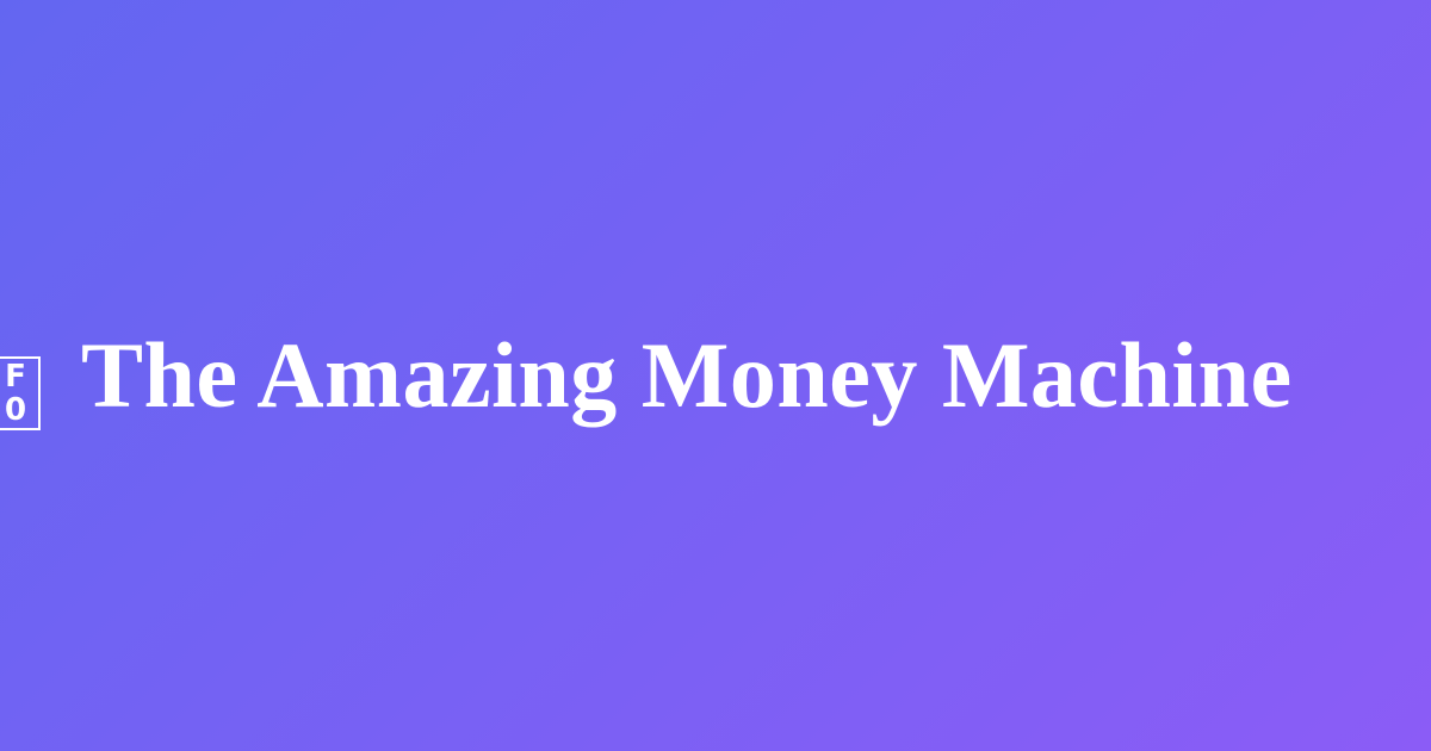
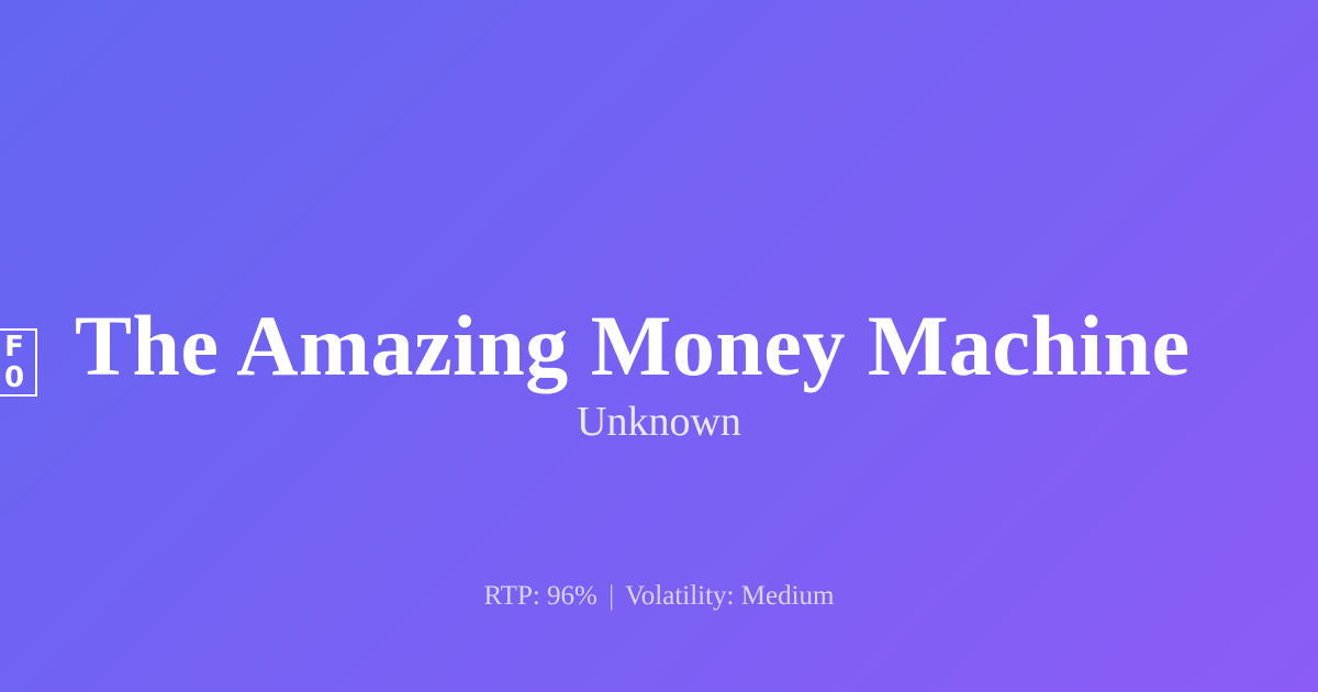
  F
  0
  The Amazing Money Machine
+ Unknown
+ RTP: 96% | Volatility: Medium
